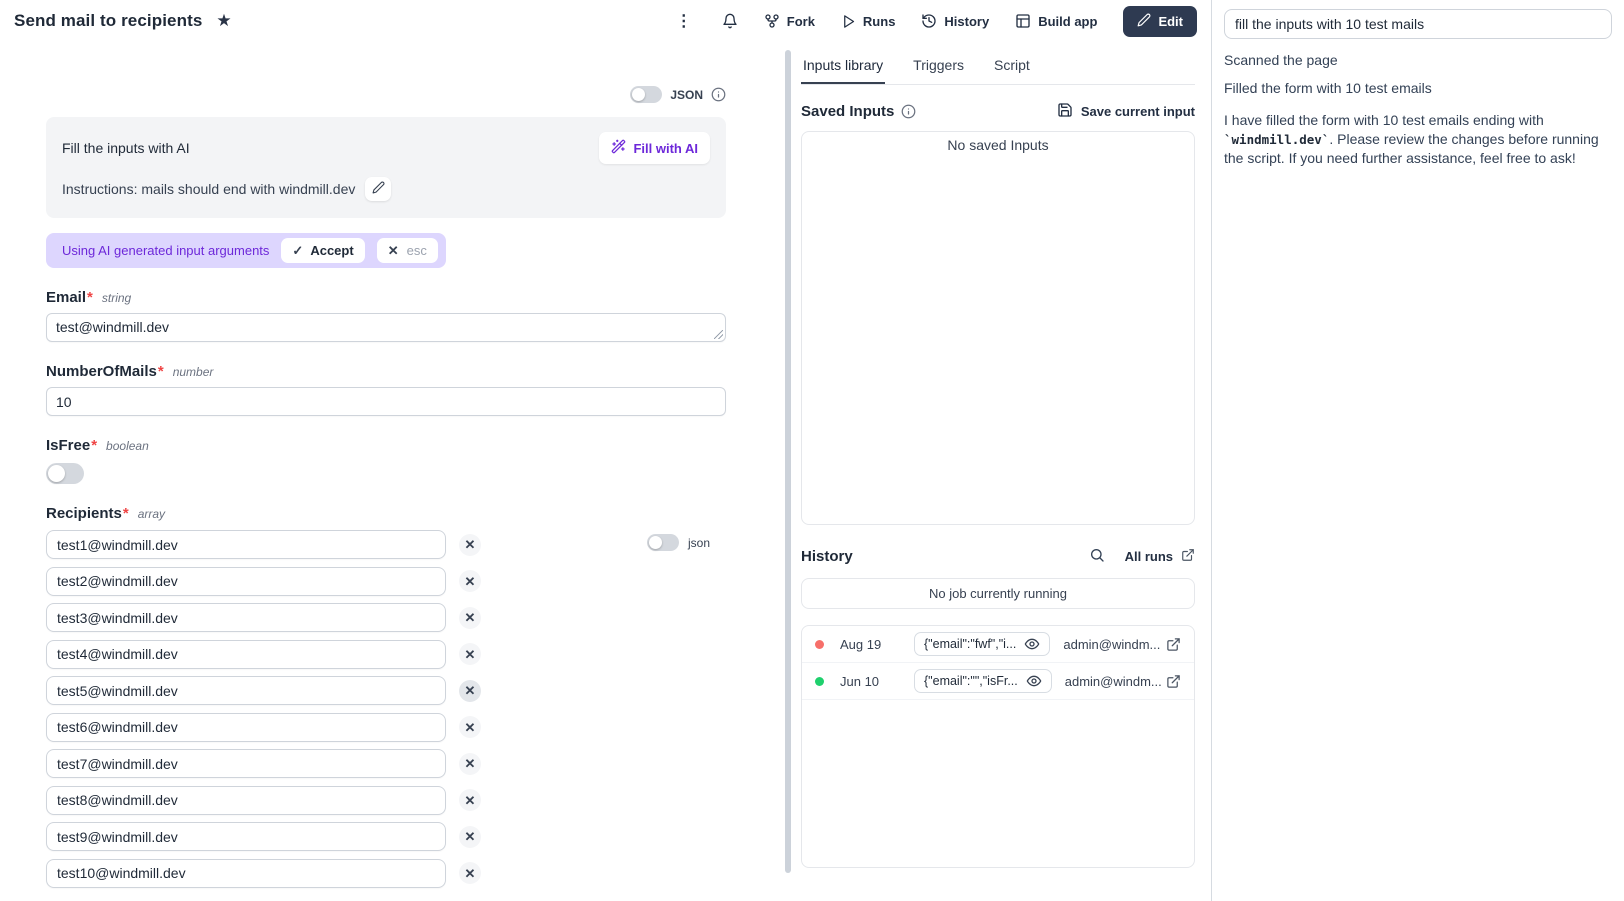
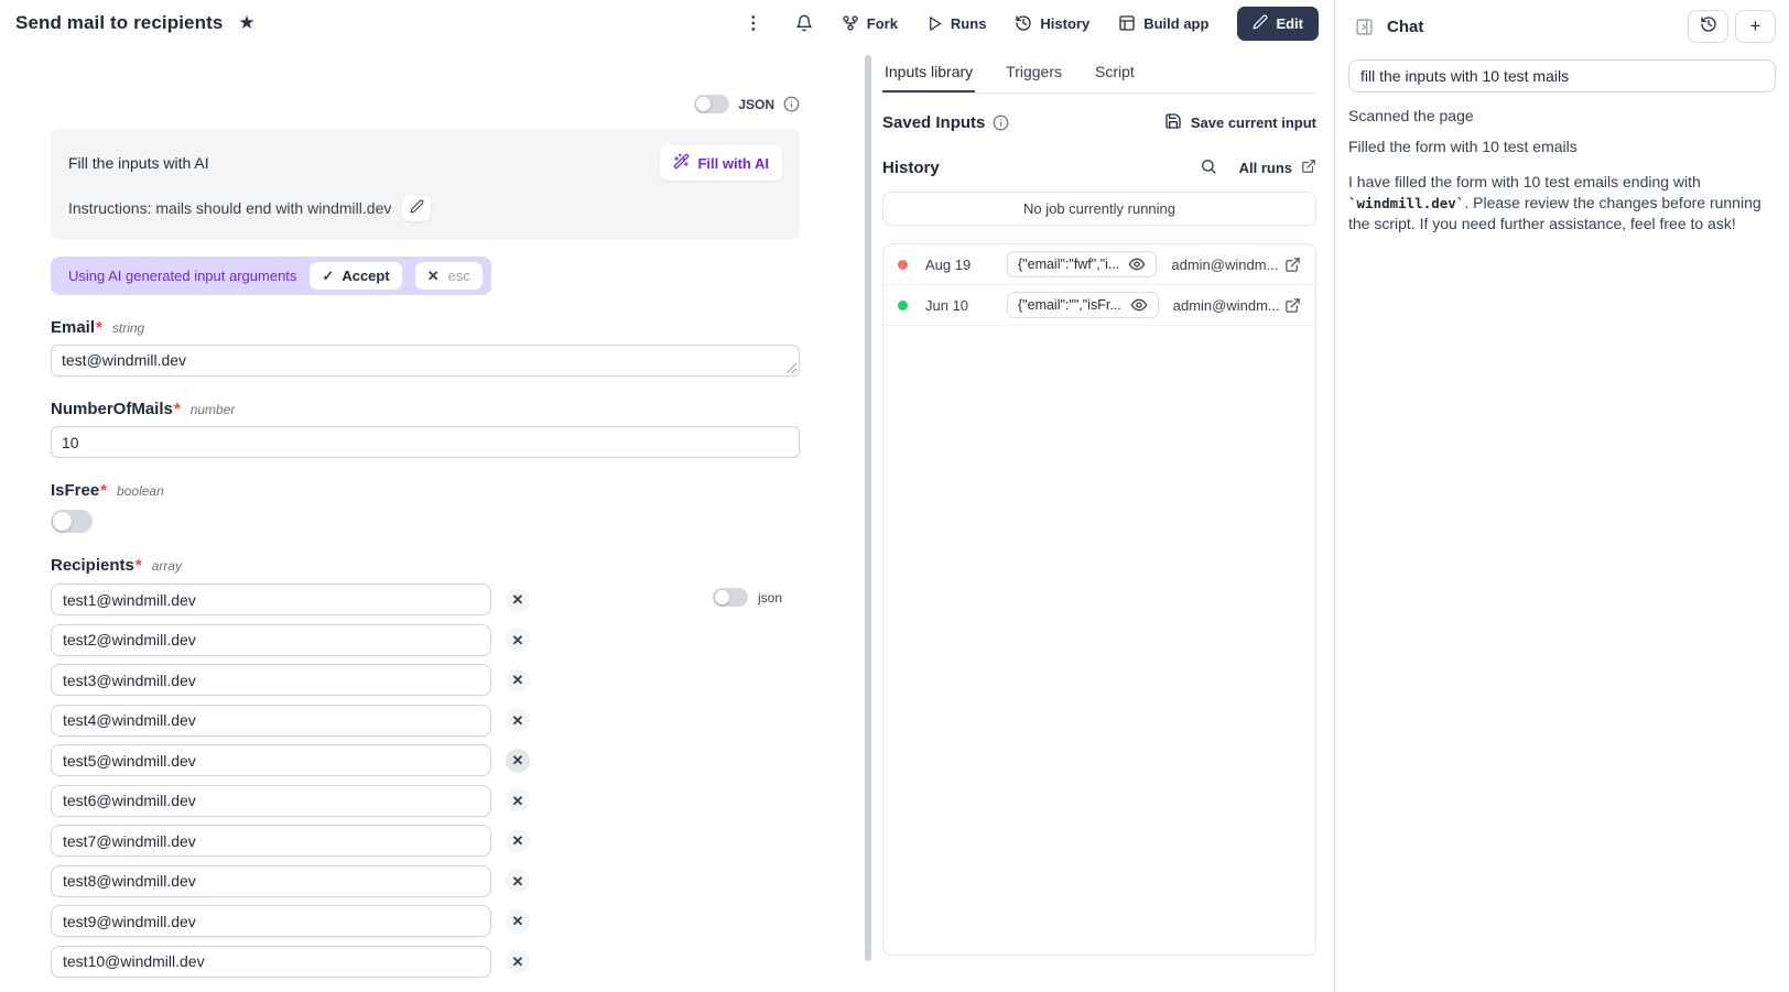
  Send mail to recipients
  ★
  ⋮
  Fork
  Runs
  History
  Build app
  Edit
  JSON
  Fill the inputs with AI
  Fill with AI
  Instructions: mails should end with windmill.dev
  Using AI generated input arguments
  ✓
  Accept
  ✕
  esc
  Email*
  string
  test@windmill.dev
  NumberOfMails*
  number
  10
  IsFree*
  boolean
  Recipients*
  array
  json
  test1@windmill.dev
  ✕
  test2@windmill.dev
  ✕
  test3@windmill.dev
  ✕
  test4@windmill.dev
  ✕
  test5@windmill.dev
  ✕
  test6@windmill.dev
  ✕
  test7@windmill.dev
  ✕
  test8@windmill.dev
  ✕
  test9@windmill.dev
  ✕
  test10@windmill.dev
  ✕
  Inputs library
  Triggers
  Script
  Saved Inputs
  Save current input
- No saved Inputs
  History
  All runs
  No job currently running
  Aug 19
  {"email":"fwf","i...
  admin@windm...
  Jun 10
  {"email":"","isFr...
  admin@windm...
+ Chat
+ +
  fill the inputs with 10 test mails
  Scanned the page
  Filled the form with 10 test emails
  I have filled the form with 10 test emails ending with `windmill.dev`. Please review the changes before running the script. If you need further assistance, feel free to ask!
